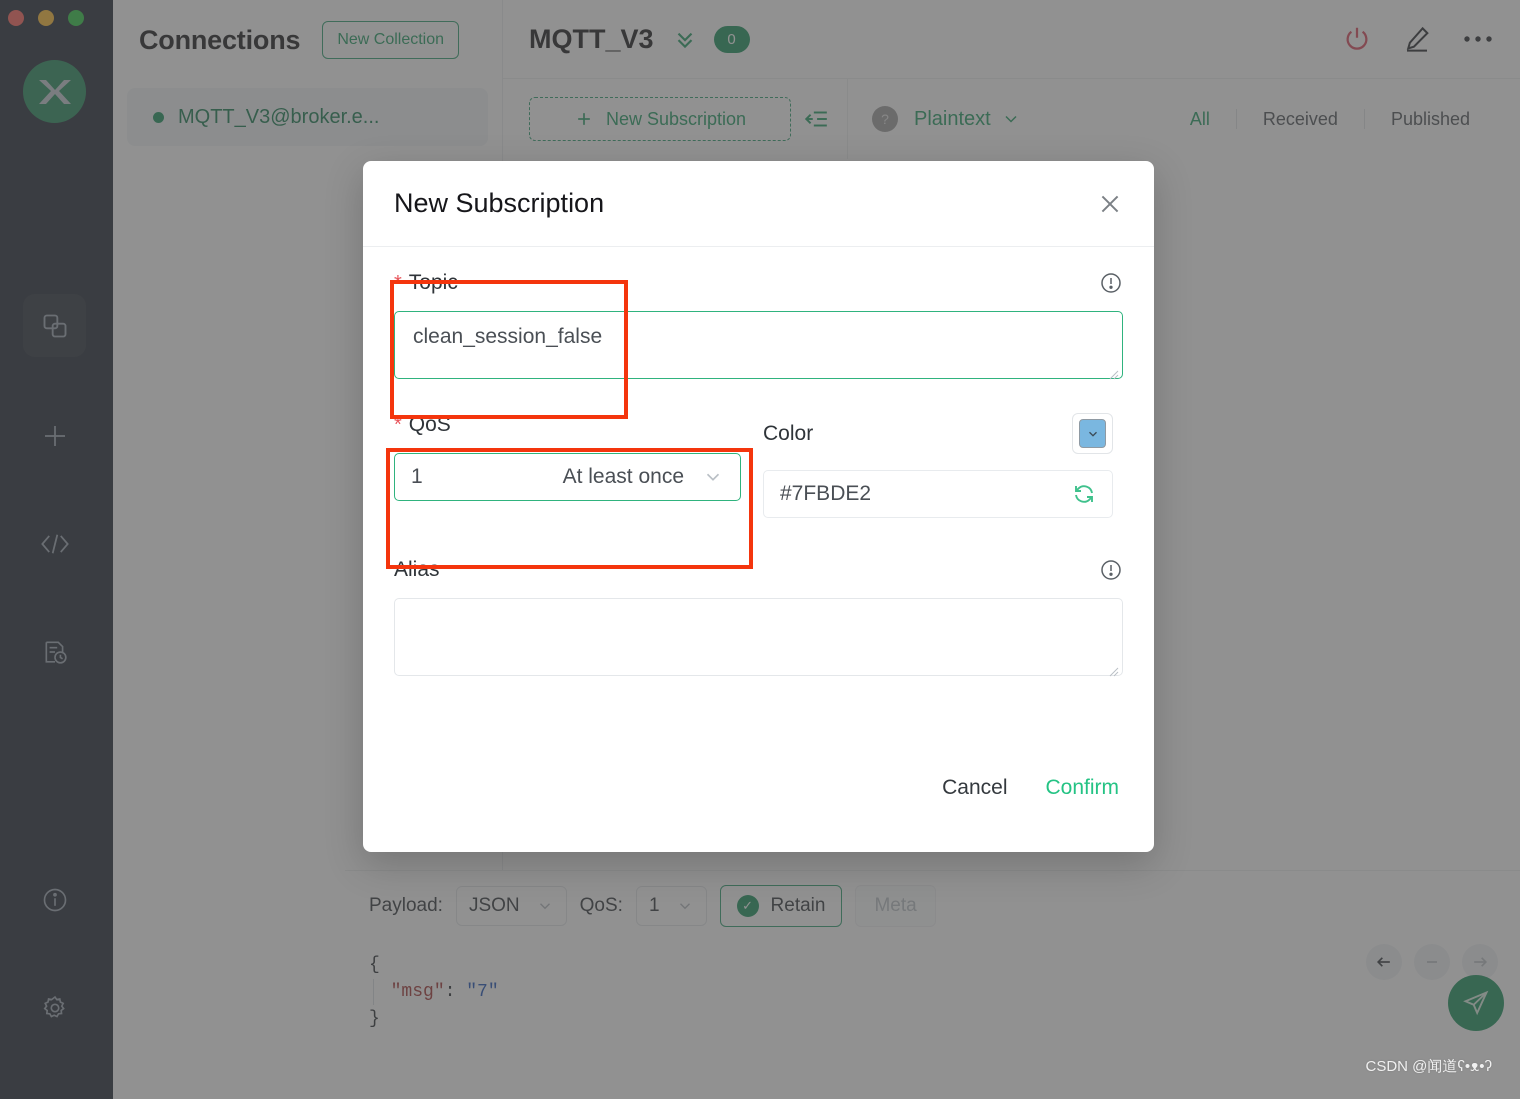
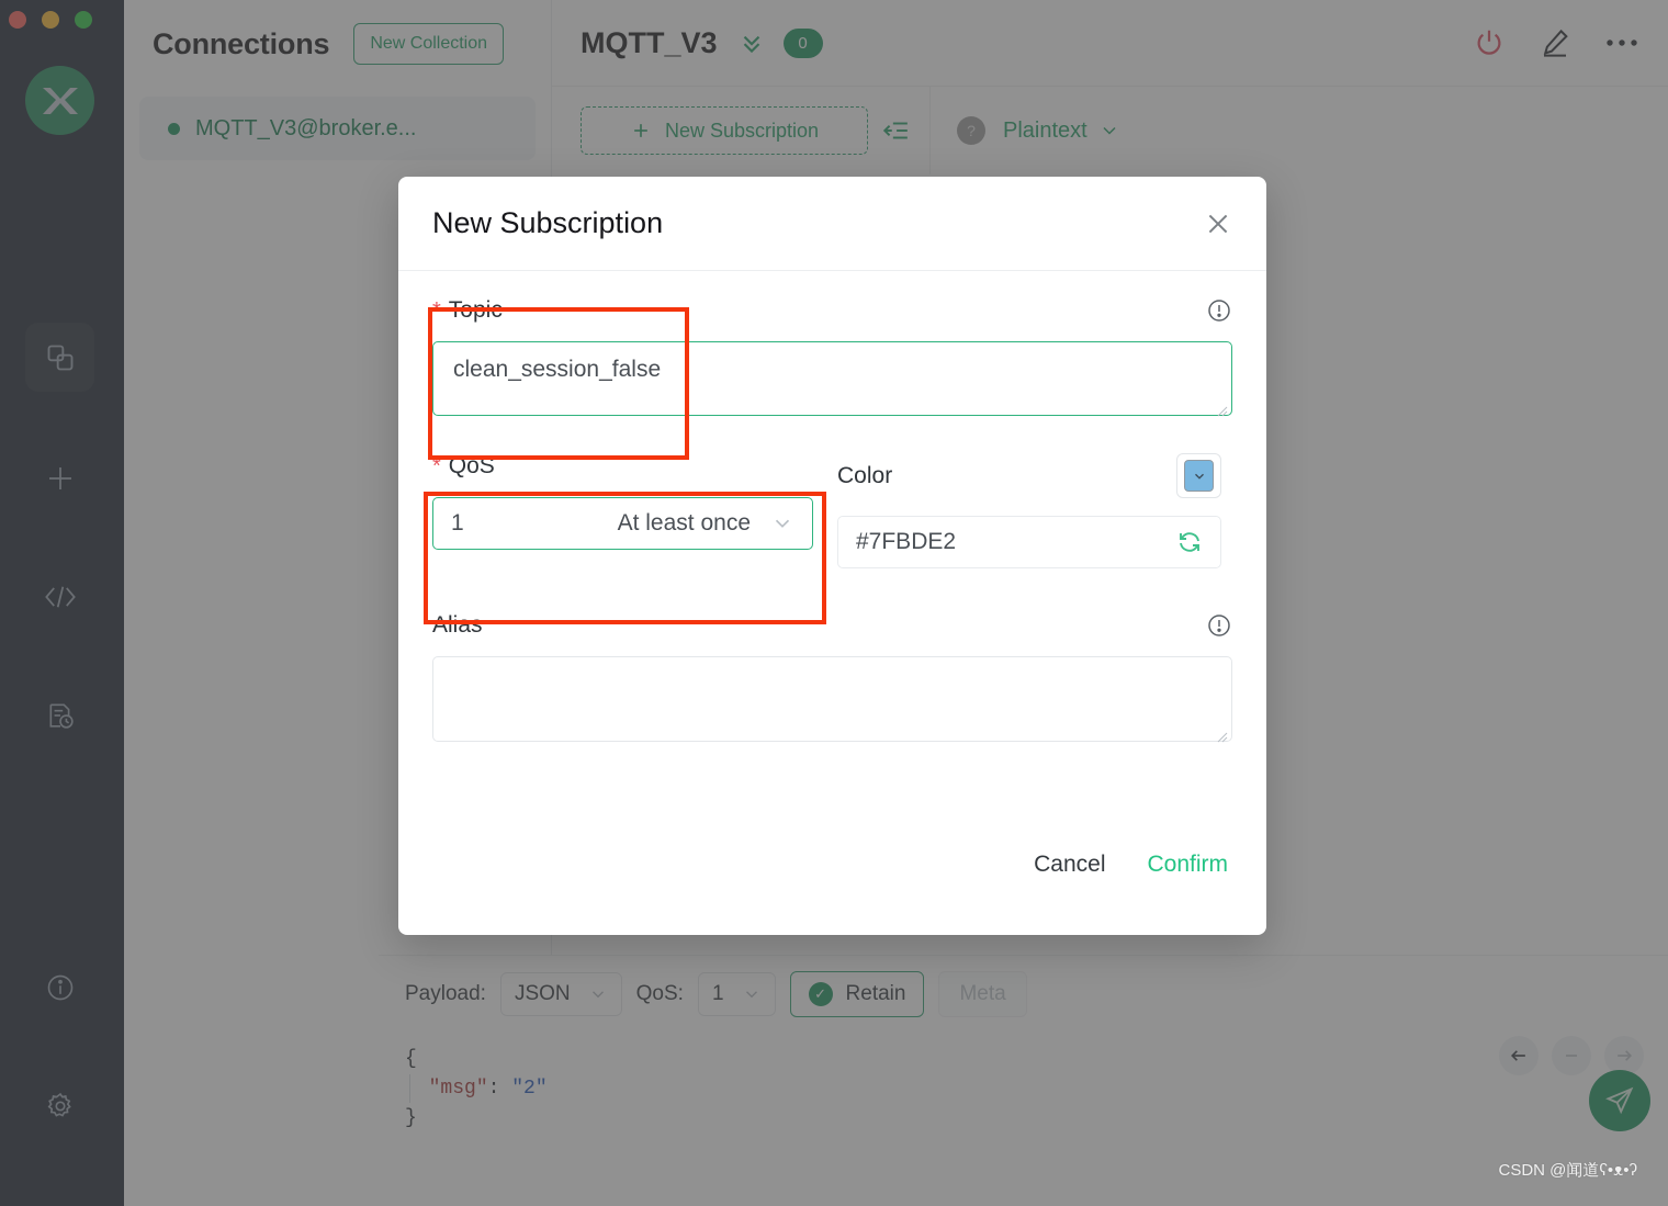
  Connections
  New Collection
  MQTT_V3@broker.e...
  MQTT_V3
  0
  New Subscription
  ?
  Plaintext
- All
- Received
- Published
  Payload:
  JSON
  QoS:
  1
  ✓
  Retain
  Meta
  {
- "msg": "7"
+ "msg": "2"
  }
  CSDN @闻道ʕ•ᴥ•ʔ
  New Subscription
  *
  Topic
  clean_session_false
  *
  QoS
  1
  At least once
  Color
  #7FBDE2
  Alias
  Cancel
  Confirm
